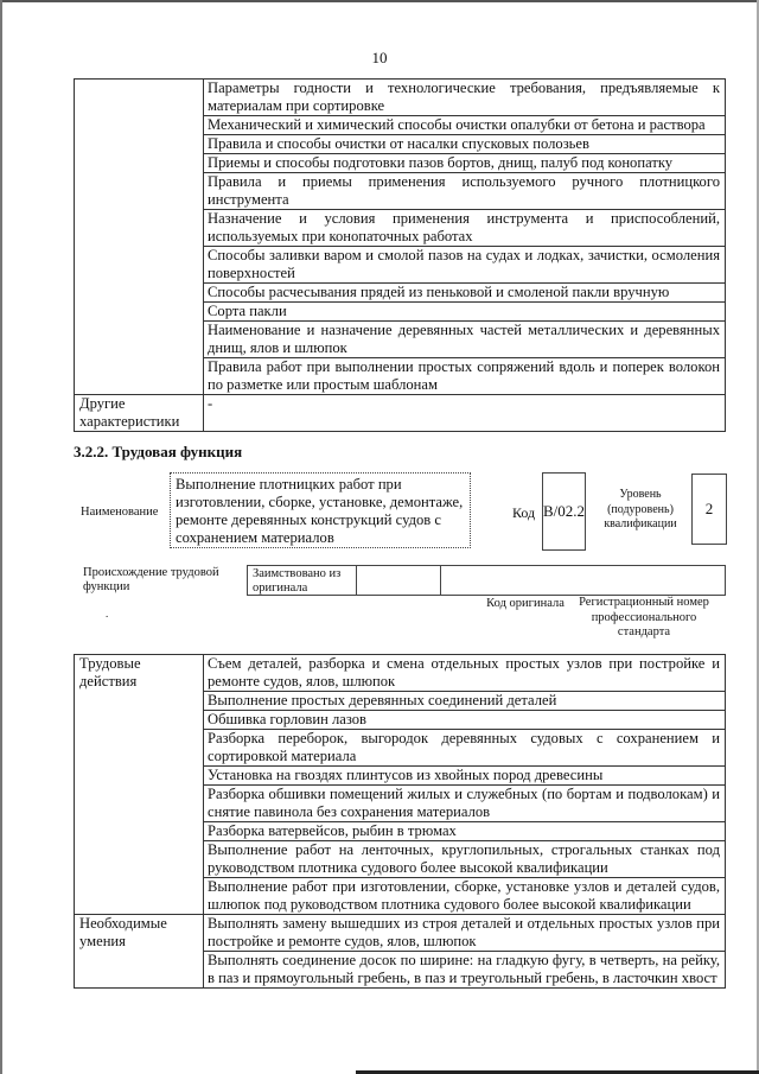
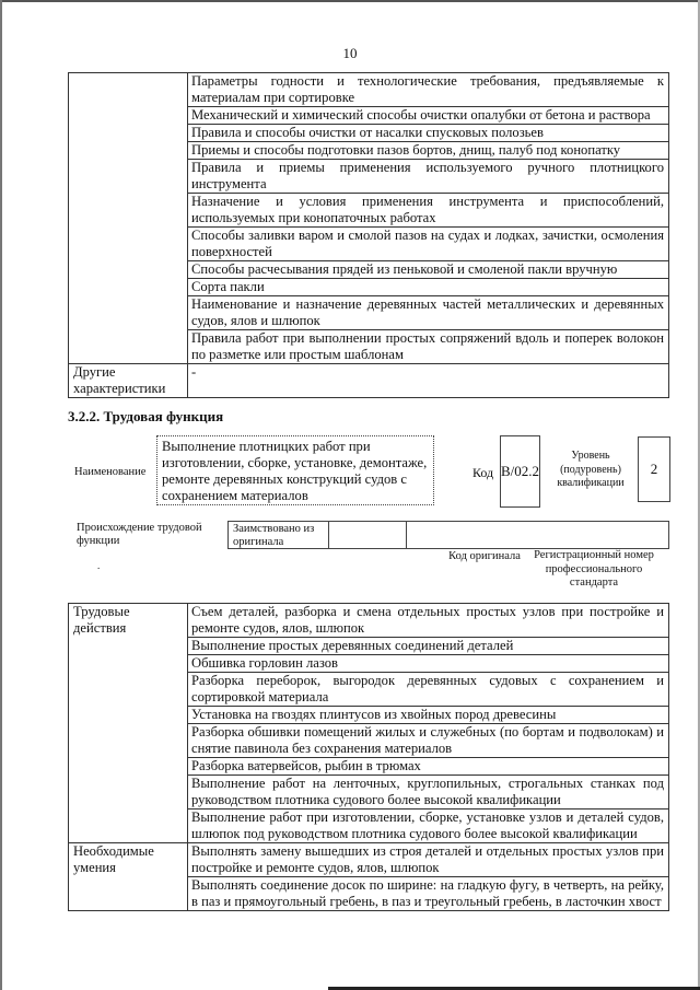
  10
  	Параметры годности и технологические требования, предъявляемые к материалам при сортировке
  Механический и химический способы очистки опалубки от бетона и раствора
  Правила и способы очистки от насалки спусковых полозьев
  Приемы и способы подготовки пазов бортов, днищ, палуб под конопатку
  Правила и приемы применения используемого ручного плотницкого инструмента
  Назначение и условия применения инструмента и приспособлений, используемых при конопаточных работах
  Способы заливки варом и смолой пазов на судах и лодках, зачистки, осмоления поверхностей
  Способы расчесывания прядей из пеньковой и смоленой пакли вручную
  Сорта пакли
- Наименование и назначение деревянных частей металлических и деревянных днищ, ялов и шлюпок
+ Наименование и назначение деревянных частей металлических и деревянных судов, ялов и шлюпок
  Правила работ при выполнении простых сопряжений вдоль и поперек волокон по разметке или простым шаблонам
  Другие характеристики	-
  3.2.2. Трудовая функция
  Наименование
  Выполнение плотницких работ при изготовлении, сборке, установке, демонтаже, ремонте деревянных конструкций судов с сохранением материалов
  Код
  B/02.2
  Уровень (подуровень) квалификации
  2
  Происхождение трудовой функции
  Заимствовано из оригинала
  Код оригинала
  Регистрационный номер профессионального стандарта
  .
  Трудовые действия	Съем деталей, разборка и смена отдельных простых узлов при постройке и ремонте судов, ялов, шлюпок
  Выполнение простых деревянных соединений деталей
  Обшивка горловин лазов
  Разборка переборок, выгородок деревянных судовых с сохранением и сортировкой материала
  Установка на гвоздях плинтусов из хвойных пород древесины
  Разборка обшивки помещений жилых и служебных (по бортам и подволокам) и снятие павинола без сохранения материалов
  Разборка ватервейсов, рыбин в трюмах
  Выполнение работ на ленточных, круглопильных, строгальных станках под руководством плотника судового более высокой квалификации
  Выполнение работ при изготовлении, сборке, установке узлов и деталей судов, шлюпок под руководством плотника судового более высокой квалификации
  Необходимые умения	Выполнять замену вышедших из строя деталей и отдельных простых узлов при постройке и ремонте судов, ялов, шлюпок
  Выполнять соединение досок по ширине: на гладкую фугу, в четверть, на рейку, в паз и прямоугольный гребень, в паз и треугольный гребень, в ласточкин хвост
